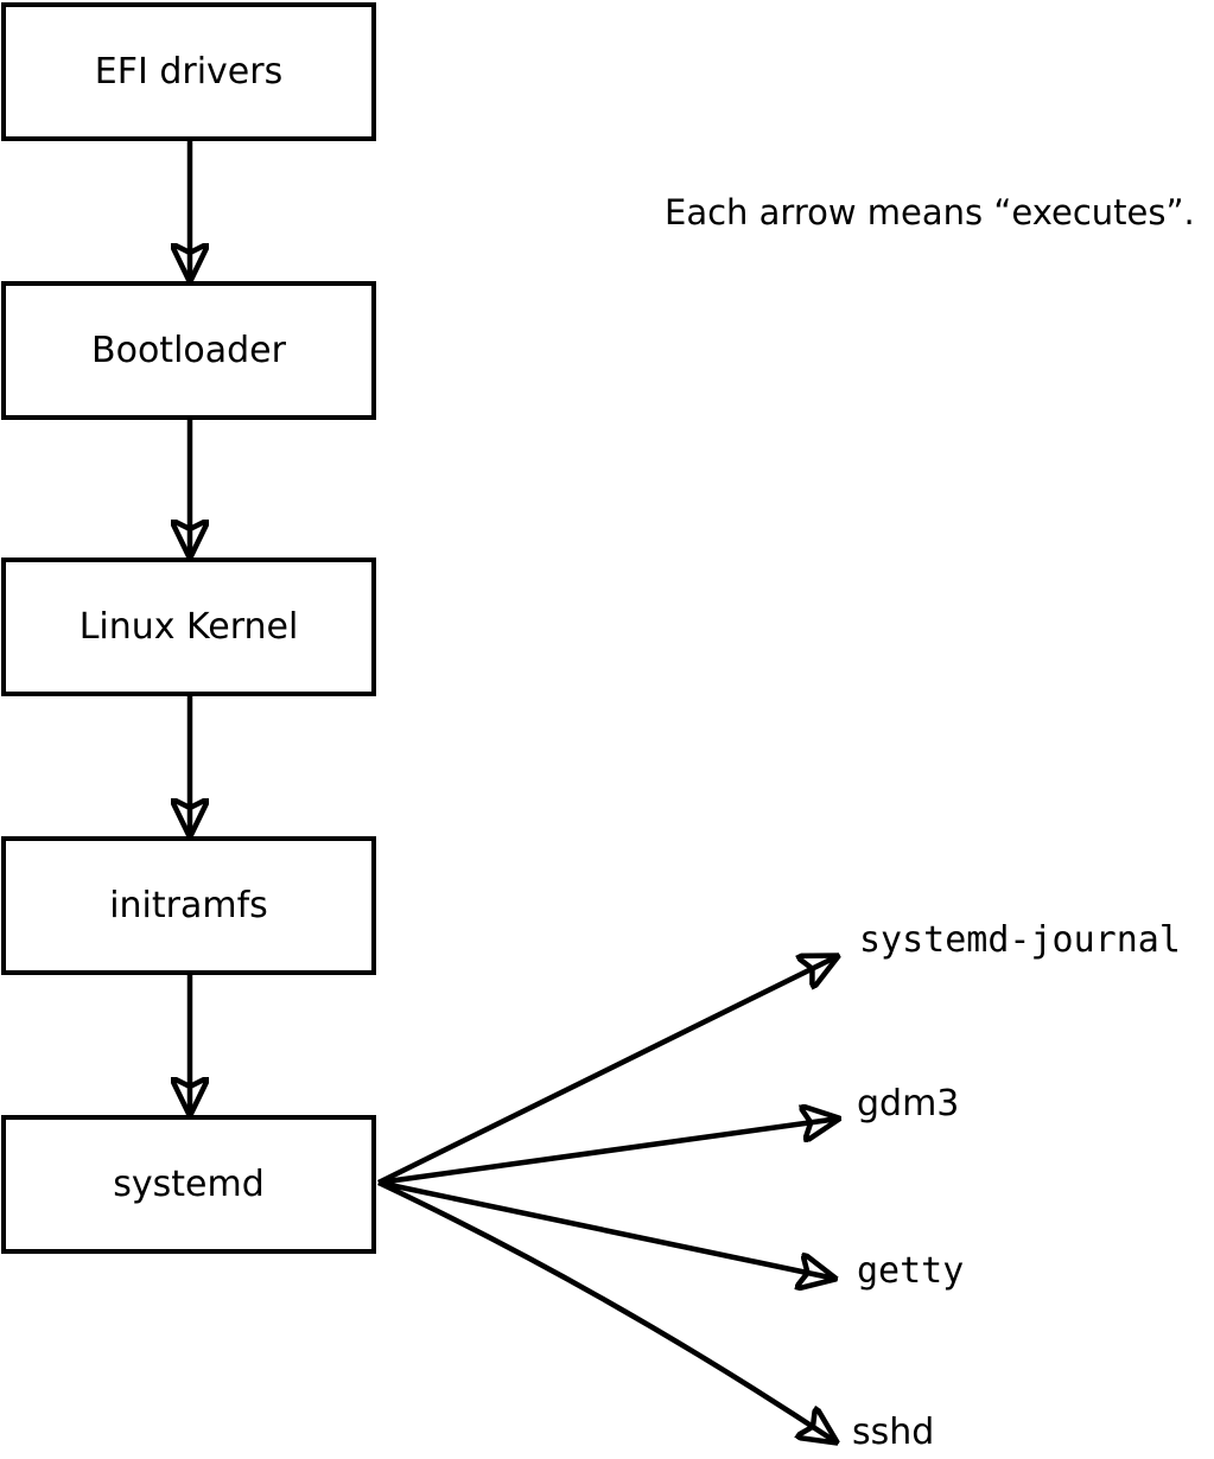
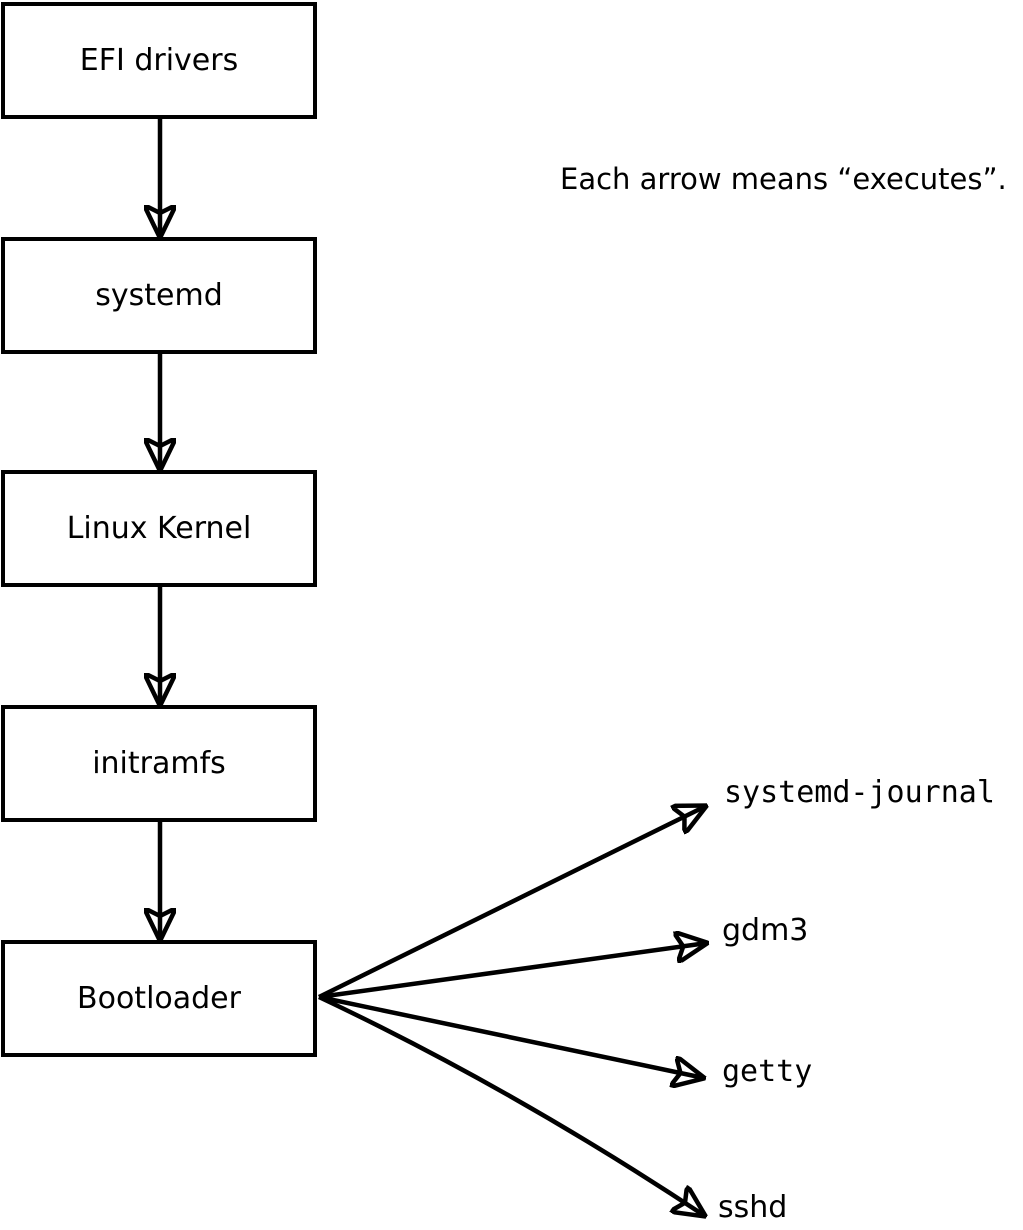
  EFI drivers
- Bootloader
+ systemd
  Linux Kernel
  initramfs
- systemd
+ Bootloader
  Each arrow means “executes”.
  systemd-journal
  gdm3
  getty
  sshd
